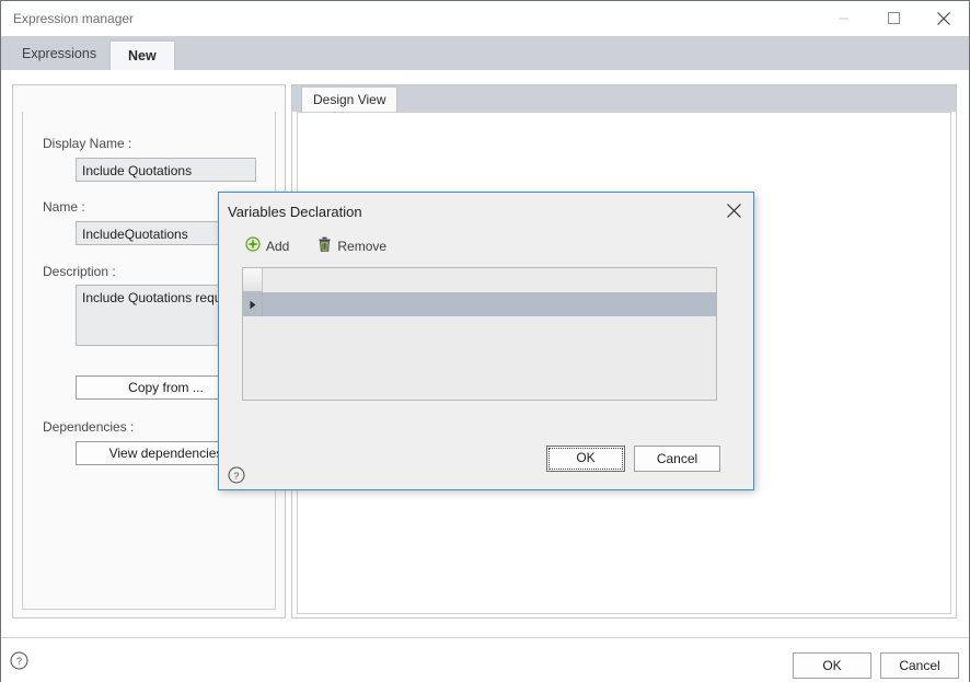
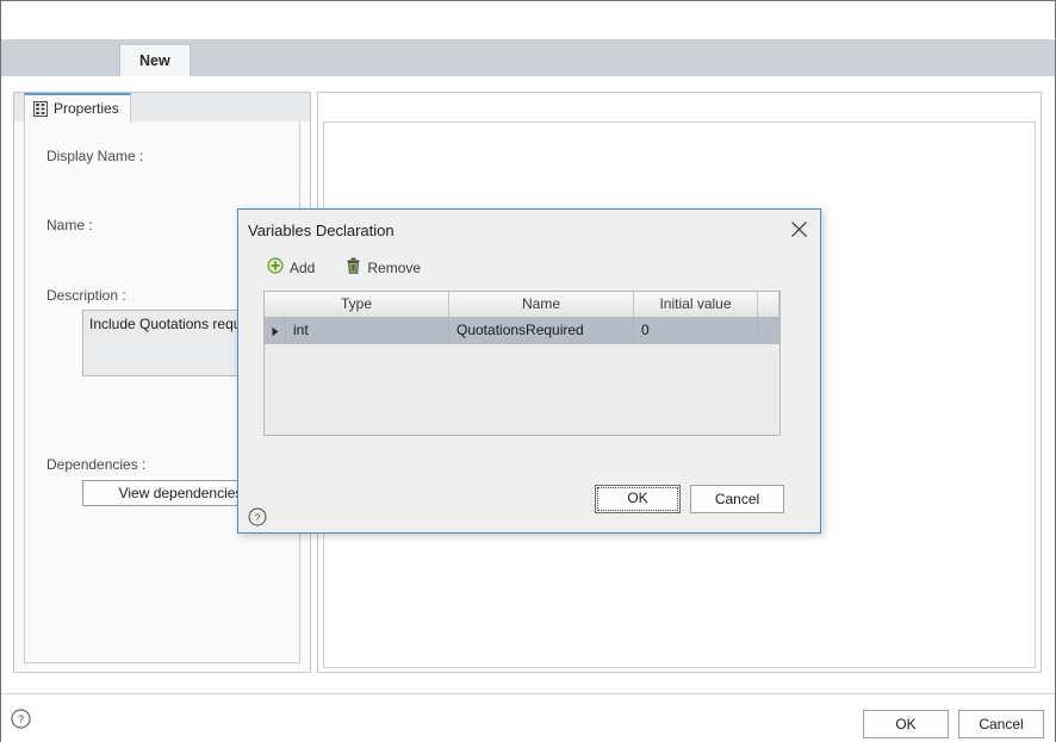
- Expression manager
- Expressions
  New
+ Properties
  Display Name :
- Include Quotations
  Name :
- IncludeQuotations
  Description :
  Include Quotations req
- Copy from ...
  Dependencies :
  View dependencie
- Design View
  ?
  OK
  Cancel
  Variables Declaration
  Add
  Remove
+ Type
+ Name
+ Initial value
+ int
+ QuotationsRequired
+ 0
  ?
  OK
  Cancel
